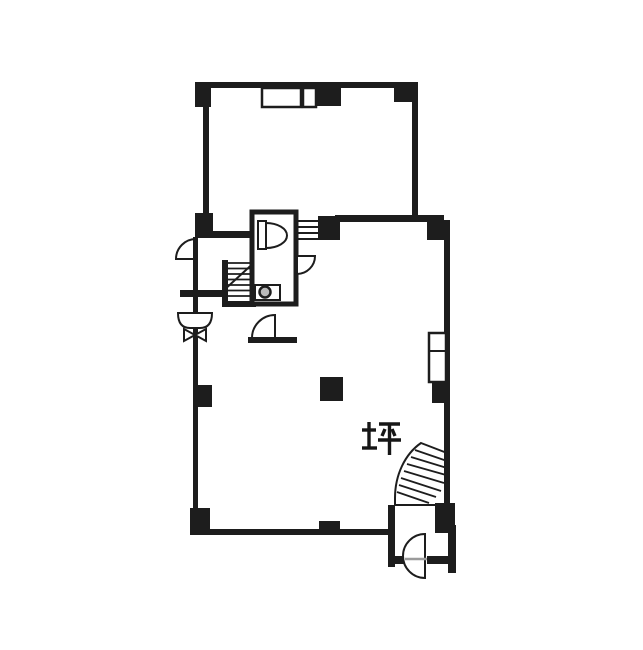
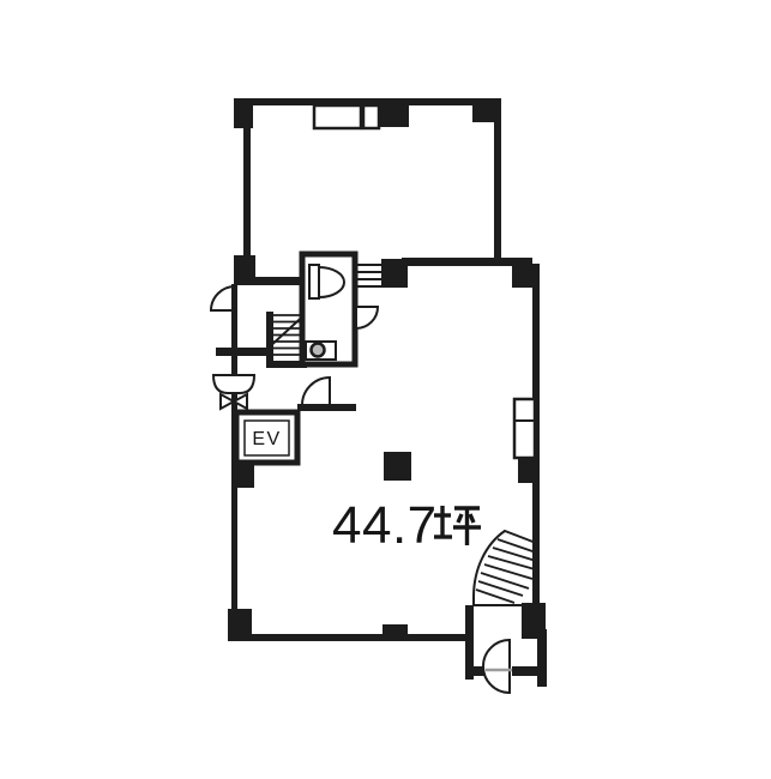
+ EV
+ 44.7
